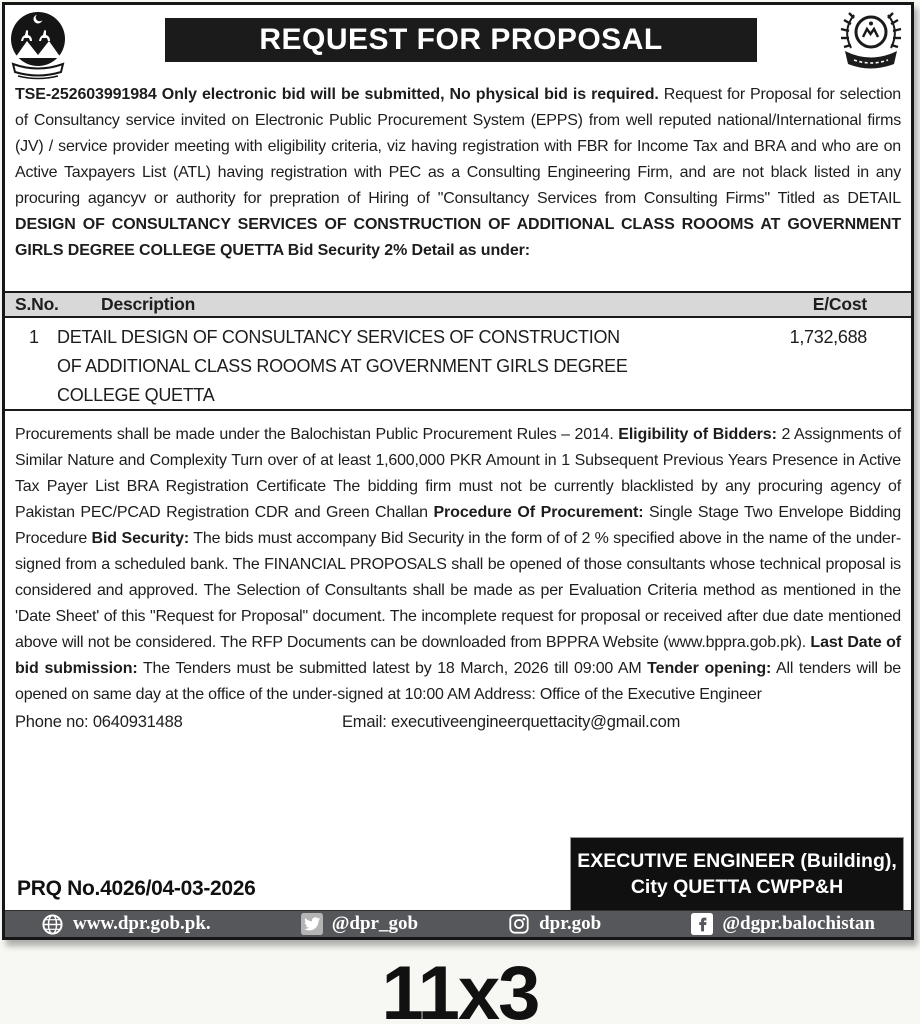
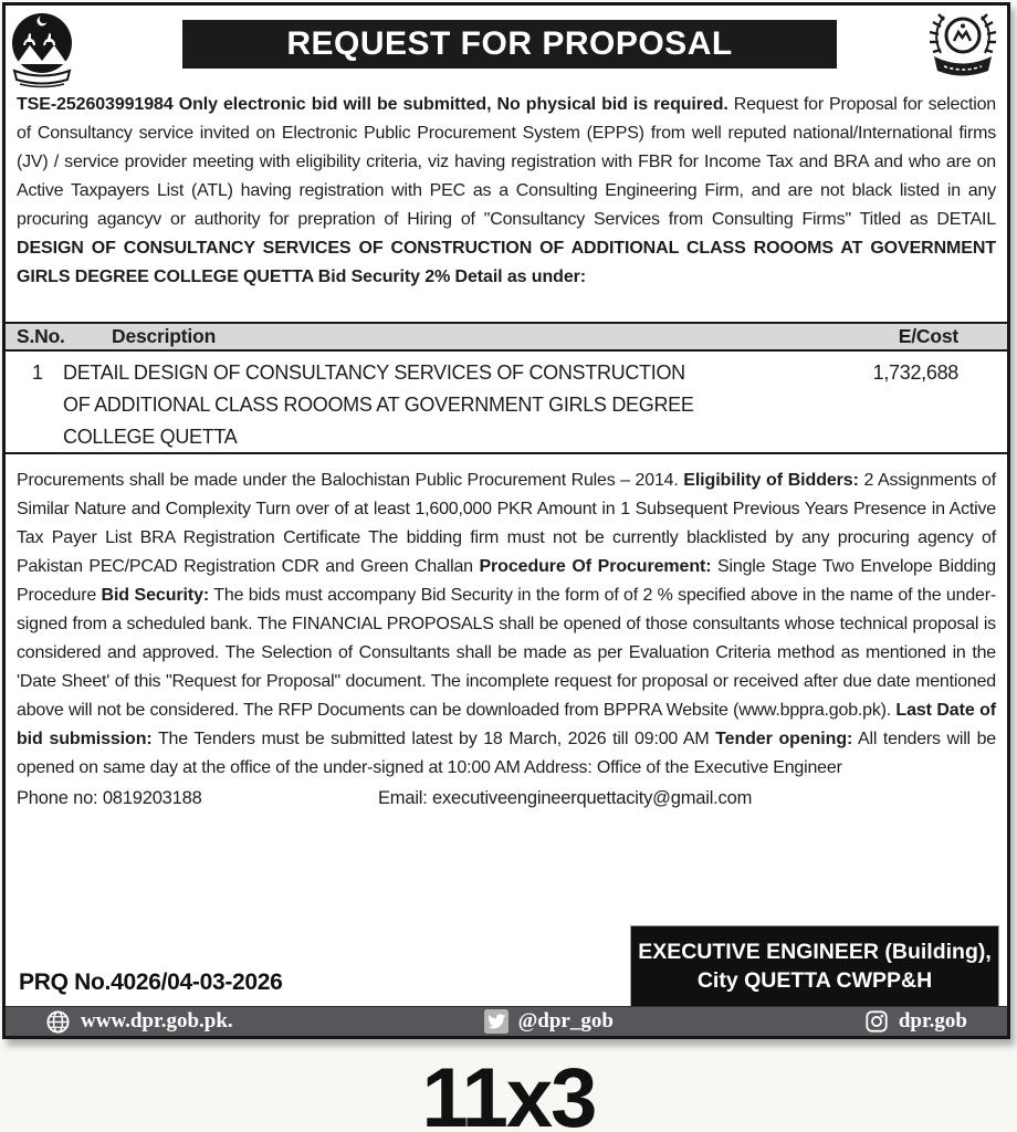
  REQUEST FOR PROPOSAL
  TSE-252603991984 Only electronic bid will be submitted, No physical bid is required. Request for Proposal for selection of Consultancy service invited on Electronic Public Procurement System (EPPS) from well reputed national/International firms (JV) / service provider meeting with eligibility criteria, viz having registration with FBR for Income Tax and BRA and who are on Active Taxpayers List (ATL) having registration with PEC as a Consulting Engineering Firm, and are not black listed in any procuring agancyv or authority for prepration of Hiring of "Consultancy Services from Consulting Firms" Titled as DETAIL DESIGN OF CONSULTANCY SERVICES OF CONSTRUCTION OF ADDITIONAL CLASS ROOOMS AT GOVERNMENT GIRLS DEGREE COLLEGE QUETTA Bid Security 2% Detail as under:
  S.No.
  Description
  E/Cost
  1
  DETAIL DESIGN OF CONSULTANCY SERVICES OF CONSTRUCTION OF ADDITIONAL CLASS ROOOMS AT GOVERNMENT GIRLS DEGREE COLLEGE QUETTA
  1,732,688
  Procurements shall be made under the Balochistan Public Procurement Rules – 2014. Eligibility of Bidders: 2 Assignments of Similar Nature and Complexity Turn over of at least 1,600,000 PKR Amount in 1 Subsequent Previous Years Presence in Active Tax Payer List BRA Registration Certificate The bidding firm must not be currently blacklisted by any procuring agency of Pakistan PEC/PCAD Registration CDR and Green Challan Procedure Of Procurement: Single Stage Two Envelope Bidding Procedure Bid Security: The bids must accompany Bid Security in the form of of 2 % specified above in the name of the under-signed from a scheduled bank. The FINANCIAL PROPOSALS shall be opened of those consultants whose technical proposal is considered and approved. The Selection of Consultants shall be made as per Evaluation Criteria method as mentioned in the 'Date Sheet' of this "Request for Proposal" document. The incomplete request for proposal or received after due date mentioned above will not be considered. The RFP Documents can be downloaded from BPPRA Website (www.bppra.gob.pk). Last Date of bid submission: The Tenders must be submitted latest by 18 March, 2026 till 09:00 AM Tender opening: All tenders will be opened on same day at the office of the under-signed at 10:00 AM Address: Office of the Executive Engineer
- Phone no: 0640931488
+ Phone no: 0819203188
  Email: executiveengineerquettacity@gmail.com
  PRQ No.4026/04-03-2026
  EXECUTIVE ENGINEER (Building),
  City QUETTA CWPP&H
  www.dpr.gob.pk.
  @dpr_gob
  dpr.gob
- @dgpr.balochistan
  11x3
